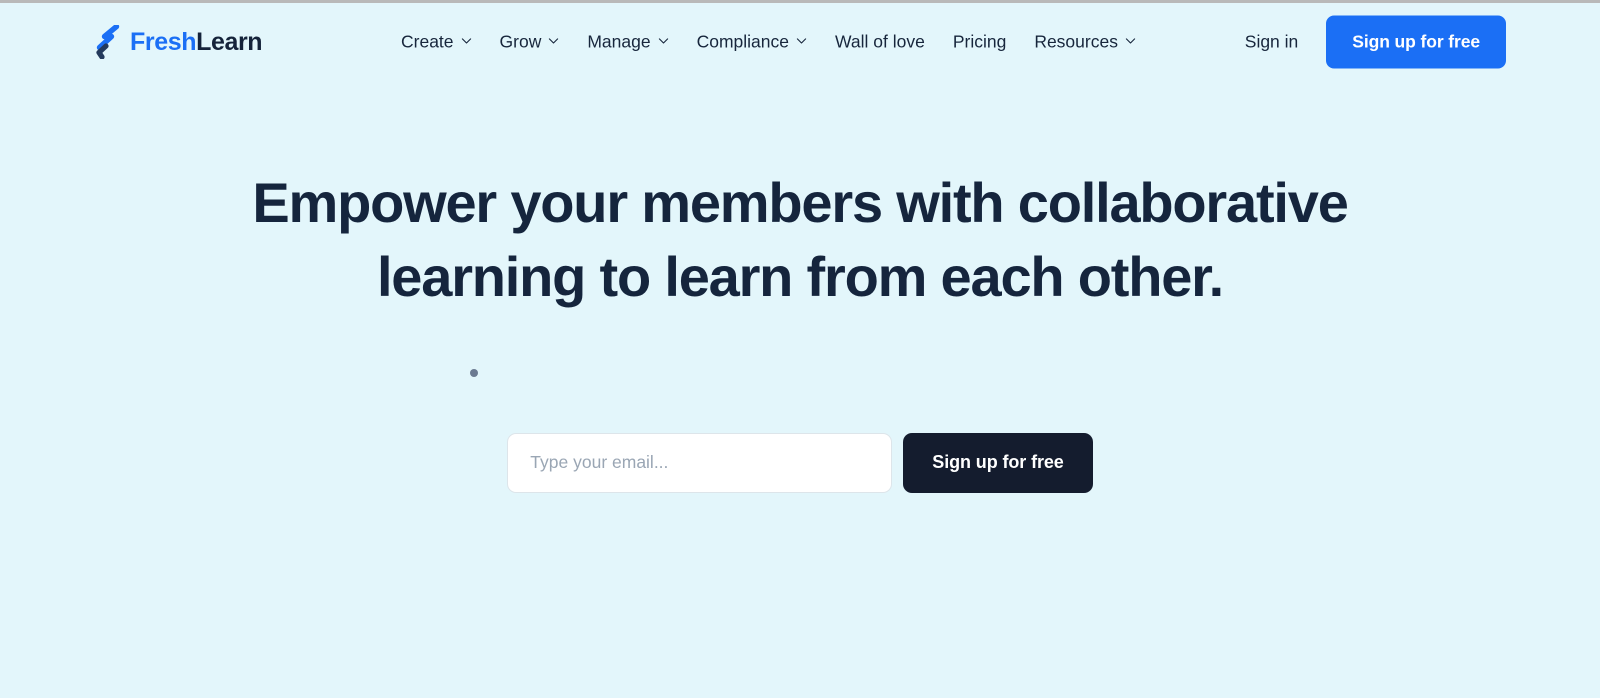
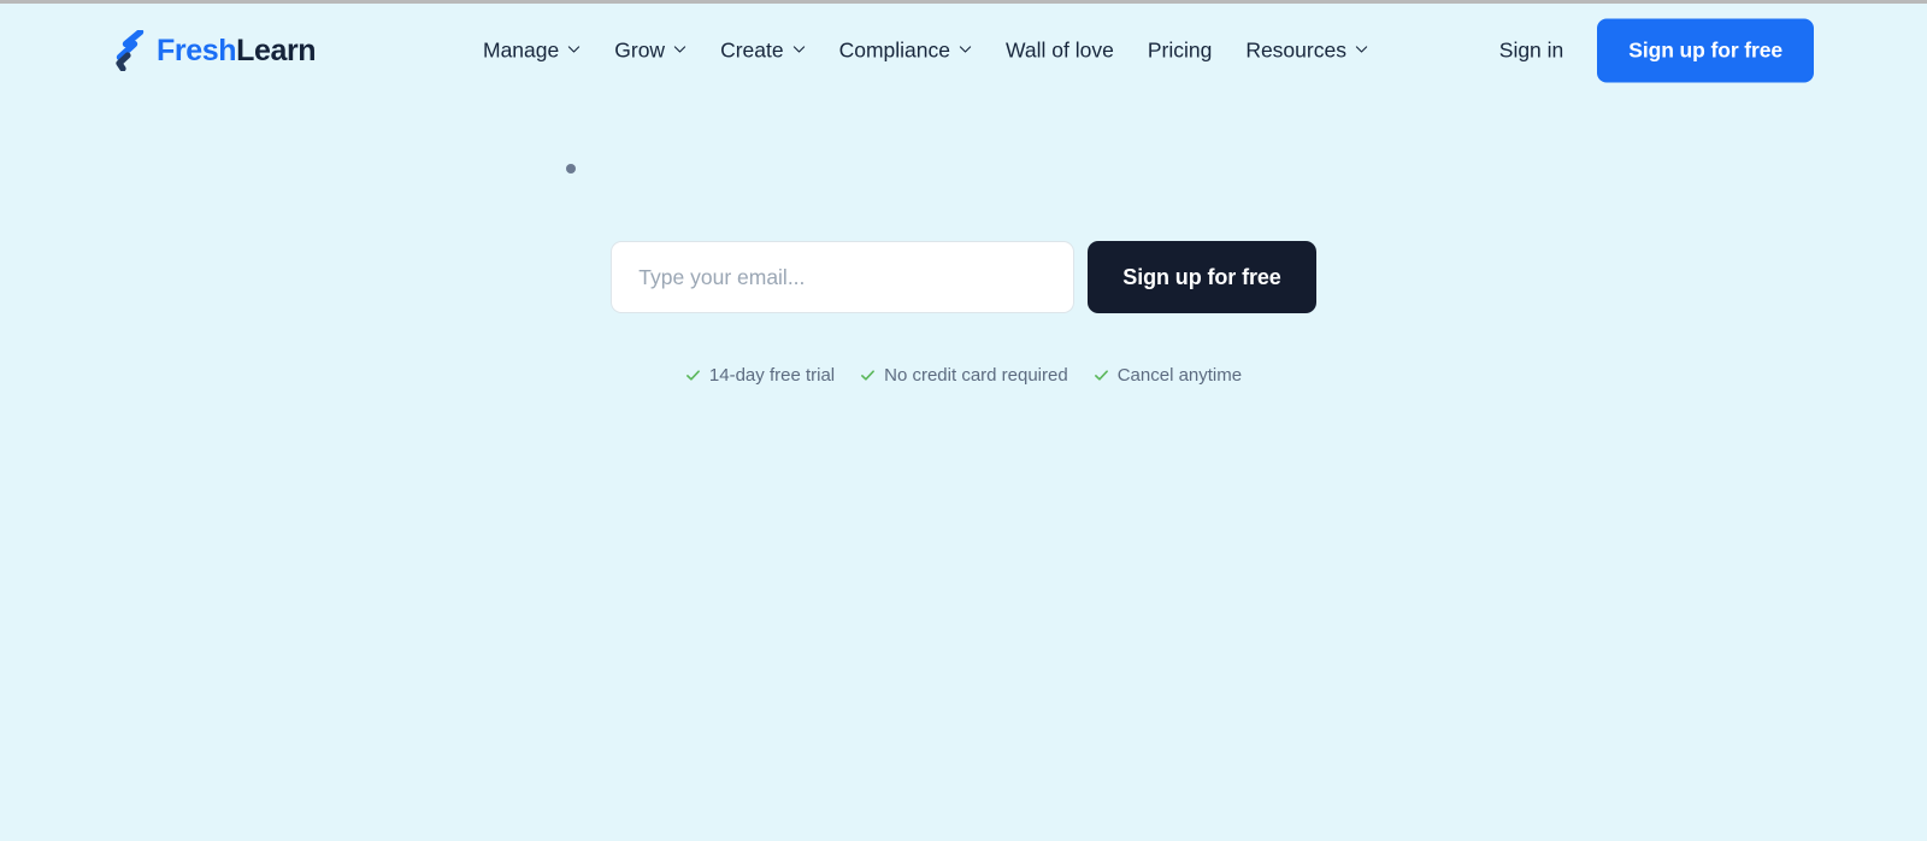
  FreshLearn
- Create
+ Manage
  Grow
- Manage
+ Create
  Compliance
  Wall of love
  Pricing
  Resources
  Sign in
  Sign up for free
- Empower your members with collaborative
- learning to learn from each other.
  Type your email...
  Sign up for free
+ 14-day free trial
+ No credit card required
+ Cancel anytime
